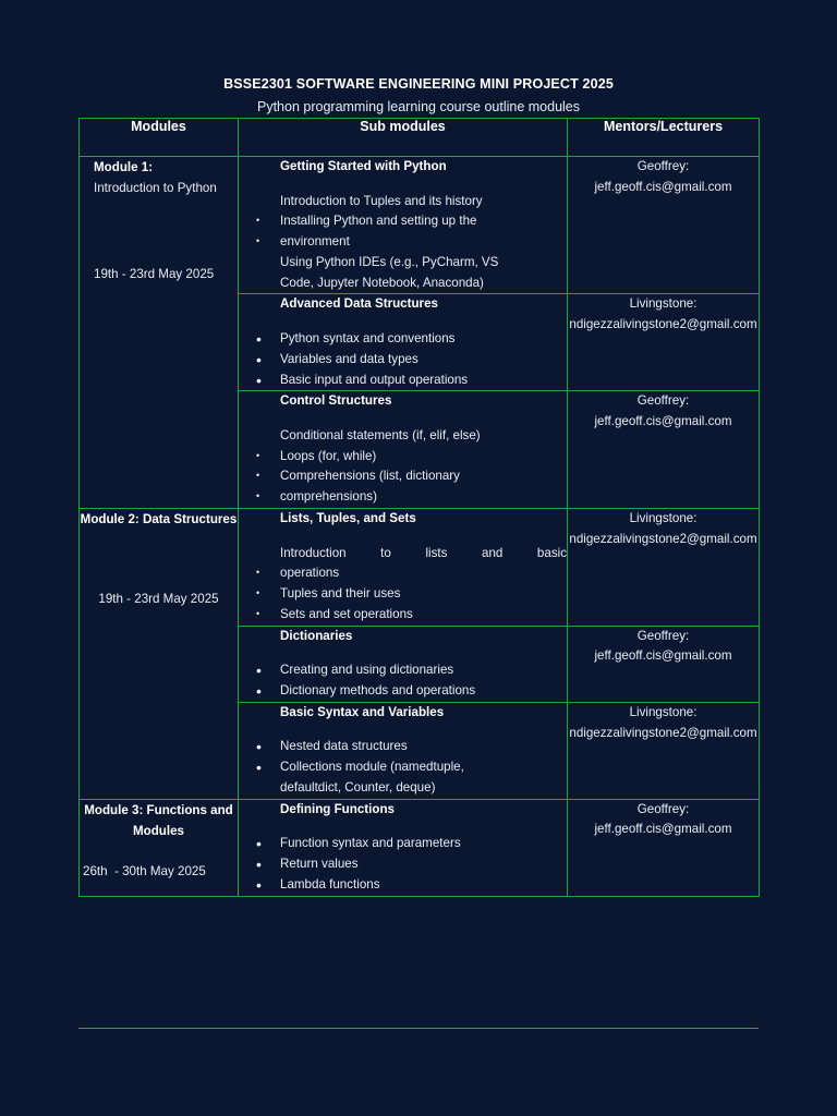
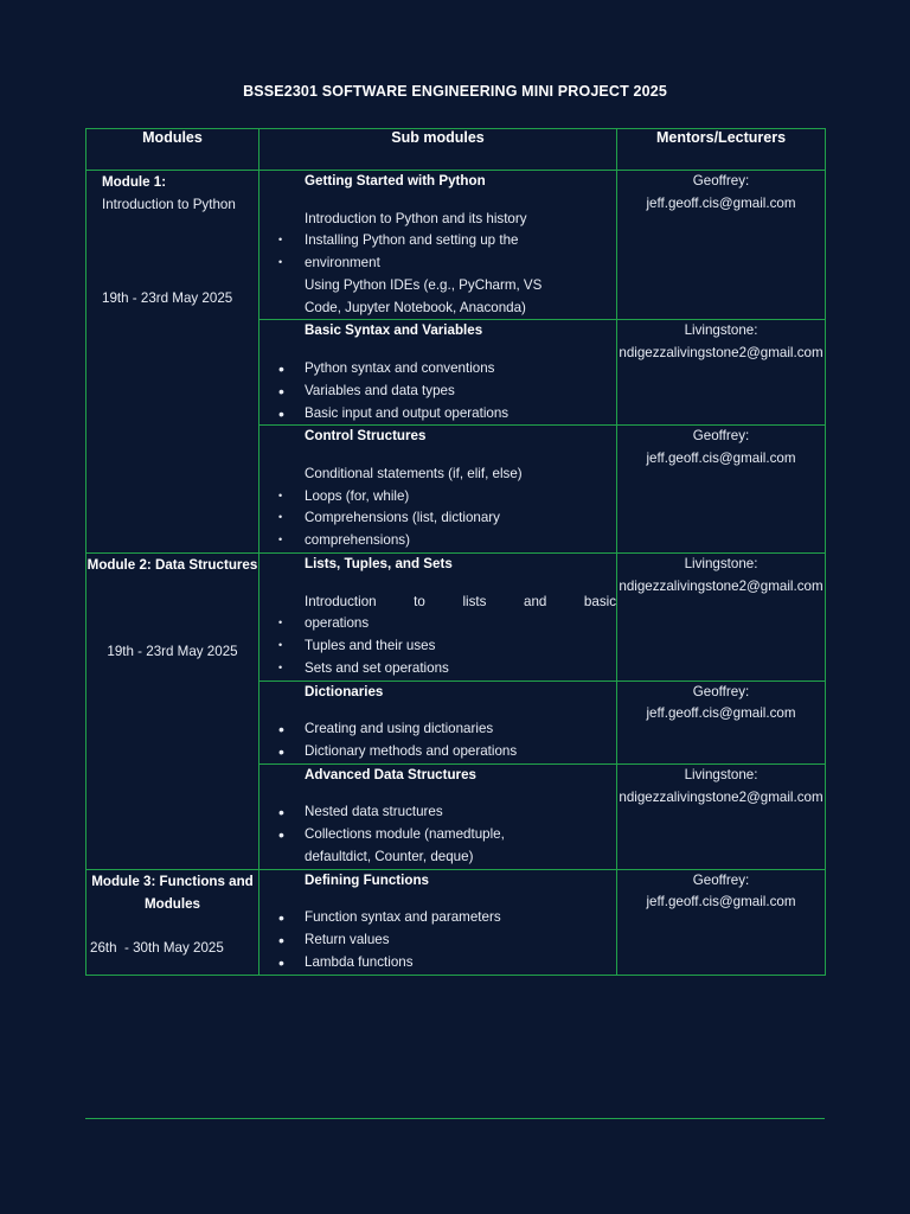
  BSSE2301 SOFTWARE ENGINEERING MINI PROJECT 2025
- Python programming learning course outline modules
  Modules	Sub modules	Mentors/Lecturers
- Module 1:Introduction to Python19th - 23rd May 2025	Getting Started with Python••Introduction to Tuples and its historyInstalling Python and setting up theenvironmentUsing Python IDEs (e.g., PyCharm, VSCode, Jupyter Notebook, Anaconda)	Geoffrey:jeff.geoff.cis@gmail.com
+ Module 1:Introduction to Python19th - 23rd May 2025	Getting Started with Python••Introduction to Python and its historyInstalling Python and setting up theenvironmentUsing Python IDEs (e.g., PyCharm, VSCode, Jupyter Notebook, Anaconda)	Geoffrey:jeff.geoff.cis@gmail.com
- Advanced Data Structures•••Python syntax and conventionsVariables and data typesBasic input and output operations	Livingstone:ndigezzalivingstone2@gmail.com
+ Basic Syntax and Variables•••Python syntax and conventionsVariables and data typesBasic input and output operations	Livingstone:ndigezzalivingstone2@gmail.com
  Control Structures•••Conditional statements (if, elif, else)Loops (for, while)Comprehensions (list, dictionarycomprehensions)	Geoffrey:jeff.geoff.cis@gmail.com
  Module 2: Data Structures19th - 23rd May 2025	Lists, Tuples, and Sets•••Introduction to lists and basicoperationsTuples and their usesSets and set operations	Livingstone:ndigezzalivingstone2@gmail.com
  Dictionaries••Creating and using dictionariesDictionary methods and operations	Geoffrey:jeff.geoff.cis@gmail.com
- Basic Syntax and Variables••Nested data structuresCollections module (namedtuple,defaultdict, Counter, deque)	Livingstone:ndigezzalivingstone2@gmail.com
+ Advanced Data Structures••Nested data structuresCollections module (namedtuple,defaultdict, Counter, deque)	Livingstone:ndigezzalivingstone2@gmail.com
  Module 3: Functions and Modules26th - 30th May 2025	Defining Functions•••Function syntax and parametersReturn valuesLambda functions	Geoffrey:jeff.geoff.cis@gmail.com
